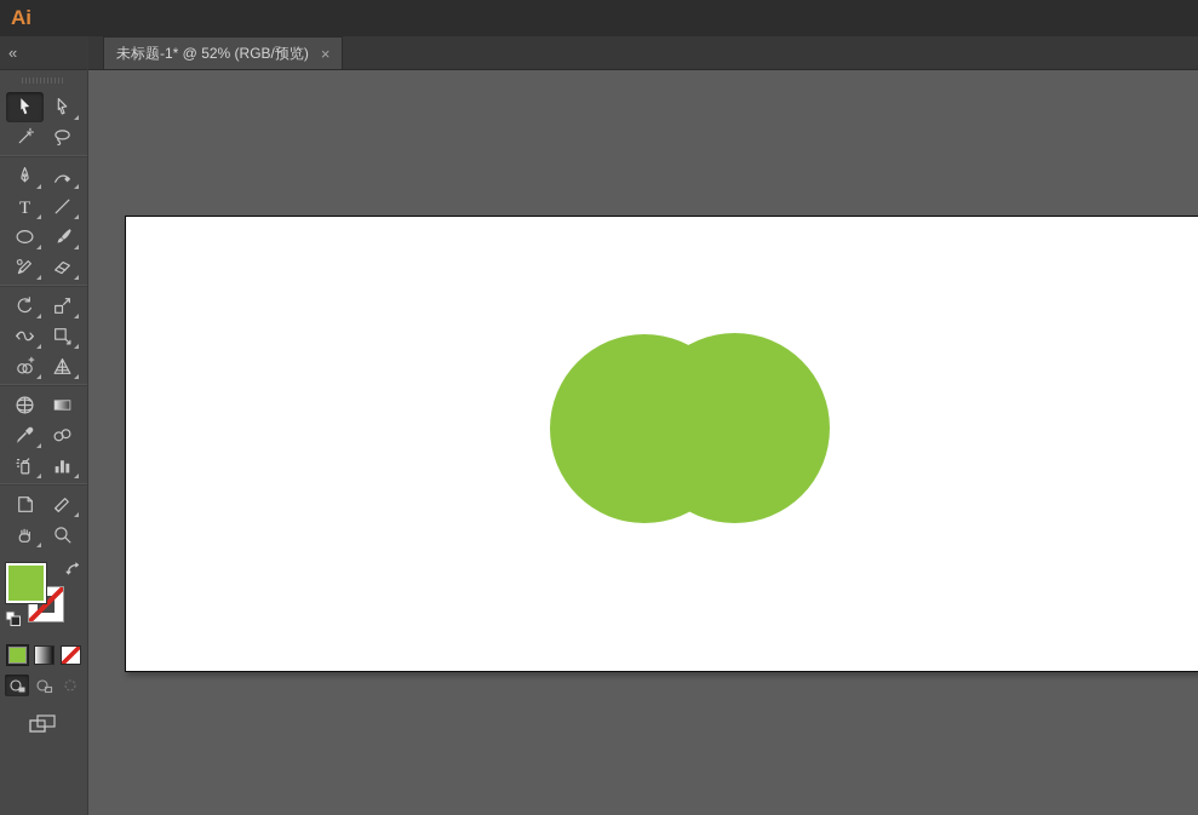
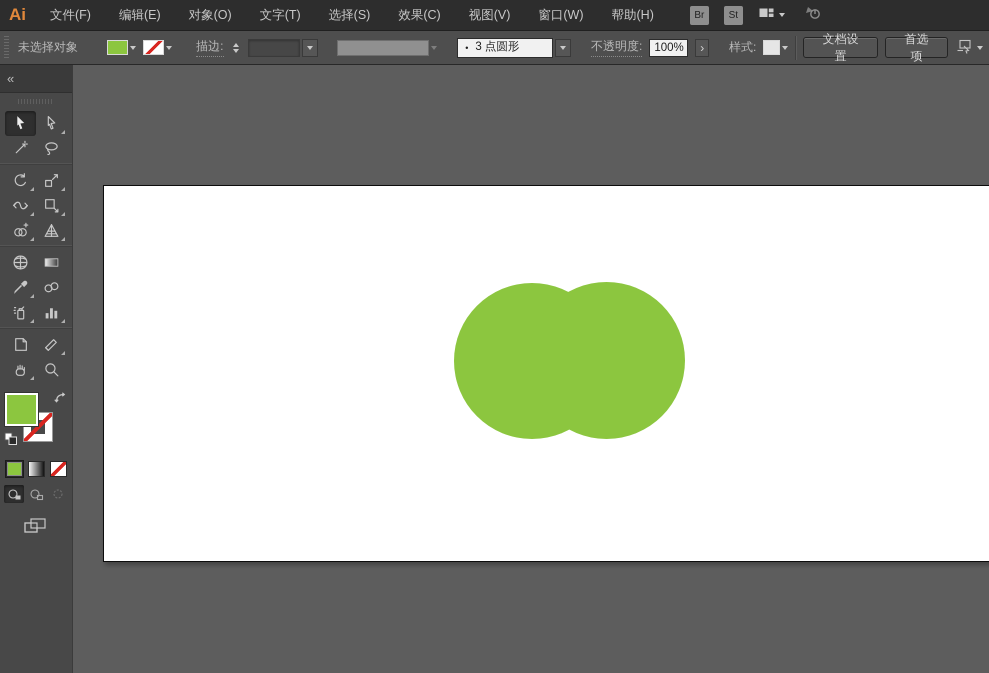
  Ai
+ 文件(F)
+ 编辑(E)
+ 对象(O)
+ 文字(T)
+ 选择(S)
+ 效果(C)
+ 视图(V)
+ 窗口(W)
+ 帮助(H)
+ Br
+ St
+ 未选择对象
+ 描边:
+ •
+ 3 点圆形
+ 不透明度:
+ 100%
+ ›
+ 样式:
+ 文档设置
+ 首选项
  «
- T
- 未标题-1* @ 52% (RGB/预览)
- ×
